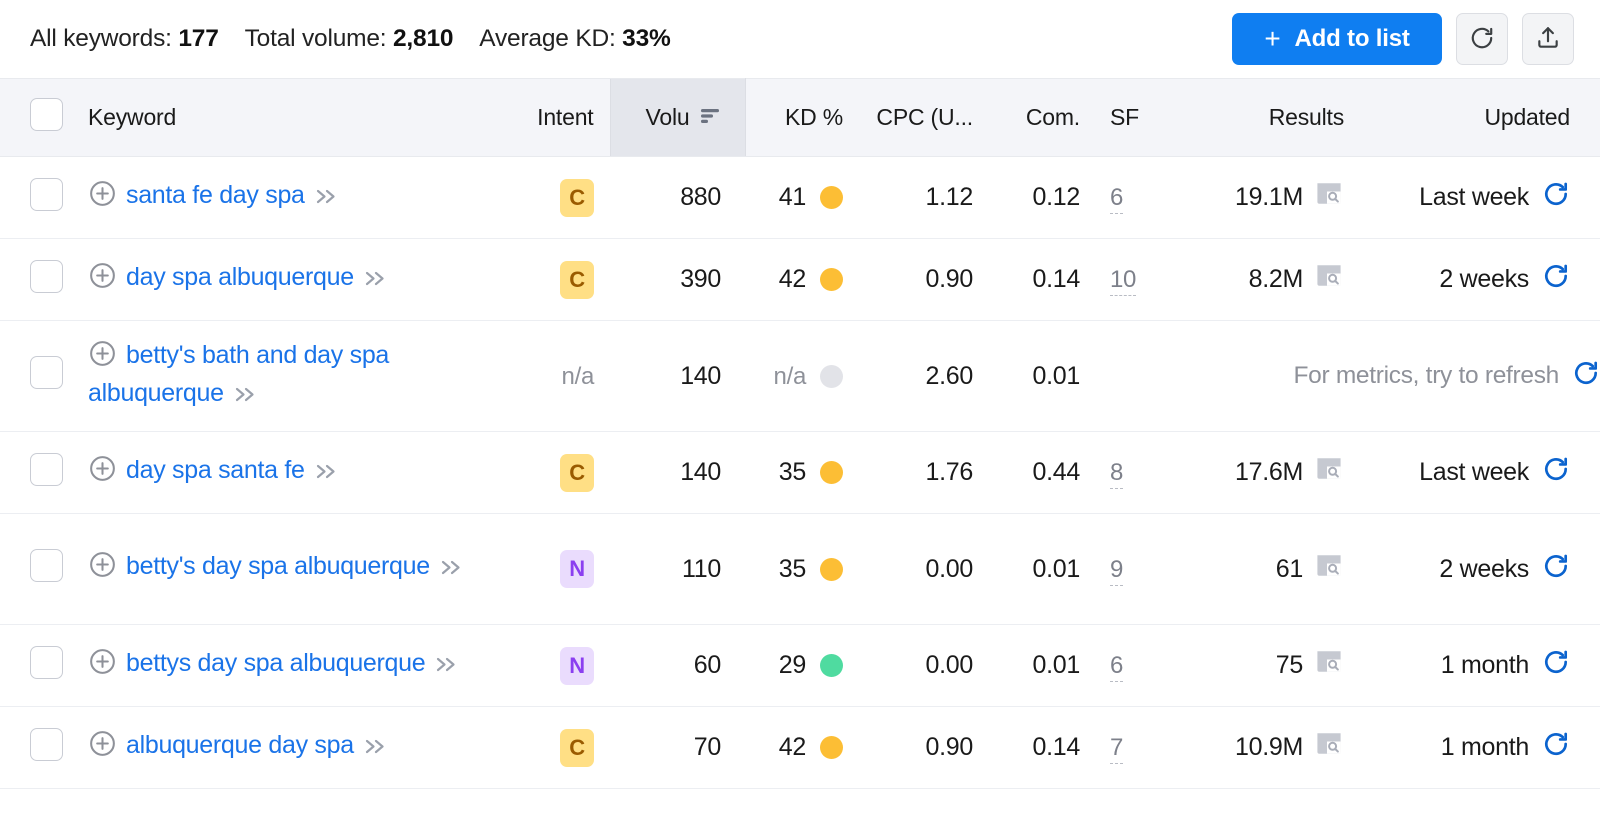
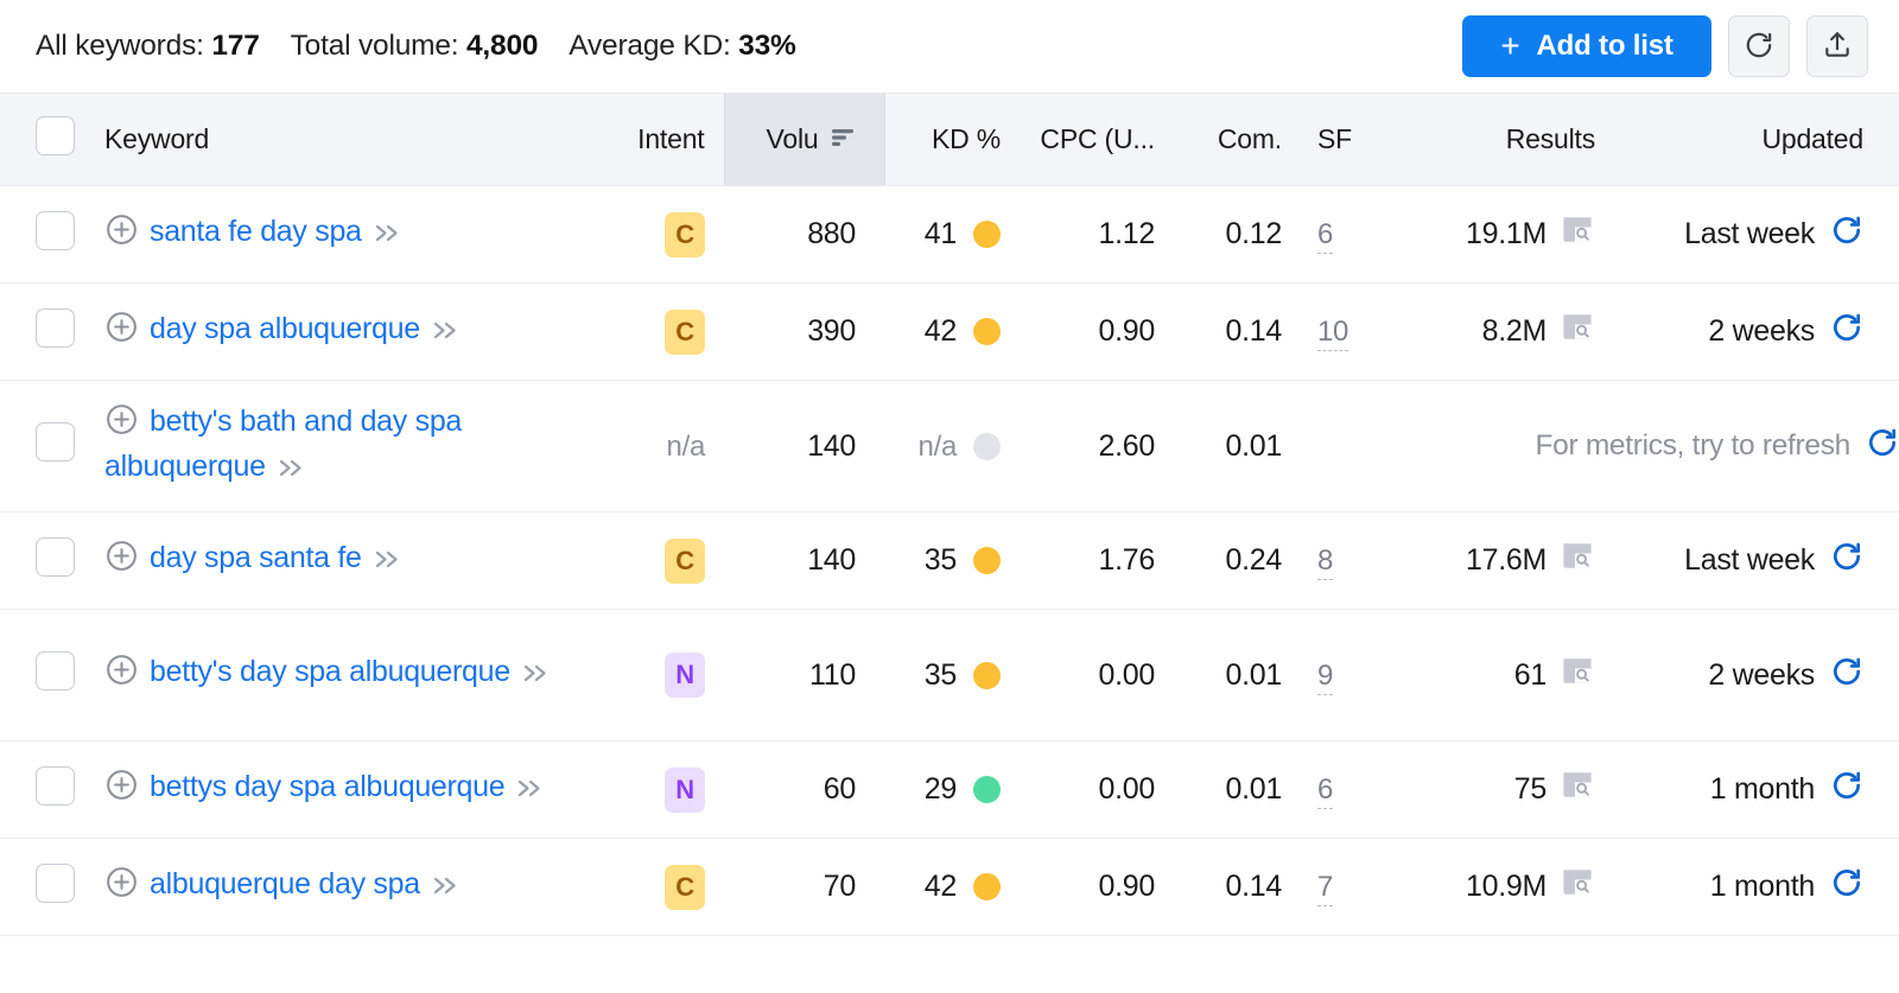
  All keywords: 177
- Total volume: 2,810
+ Total volume: 4,800
  Average KD: 33%
  +
  Add to list
  	Keyword	Intent	Volu	KD %	CPC (U...	Com.	SF	Results	Updated
  	santa fe day spa	C	880	41	1.12	0.12	6	19.1M	Last week
  	day spa albuquerque	C	390	42	0.90	0.14	10	8.2M	2 weeks
  	betty's bath and day spa albuquerque	n/a	140	n/a	2.60	0.01	For metrics, try to refresh
- 	day spa santa fe	C	140	35	1.76	0.44	8	17.6M	Last week
+ 	day spa santa fe	C	140	35	1.76	0.24	8	17.6M	Last week
  	betty's day spa albuquerque	N	110	35	0.00	0.01	9	61	2 weeks
  	bettys day spa albuquerque	N	60	29	0.00	0.01	6	75	1 month
  	albuquerque day spa	C	70	42	0.90	0.14	7	10.9M	1 month
